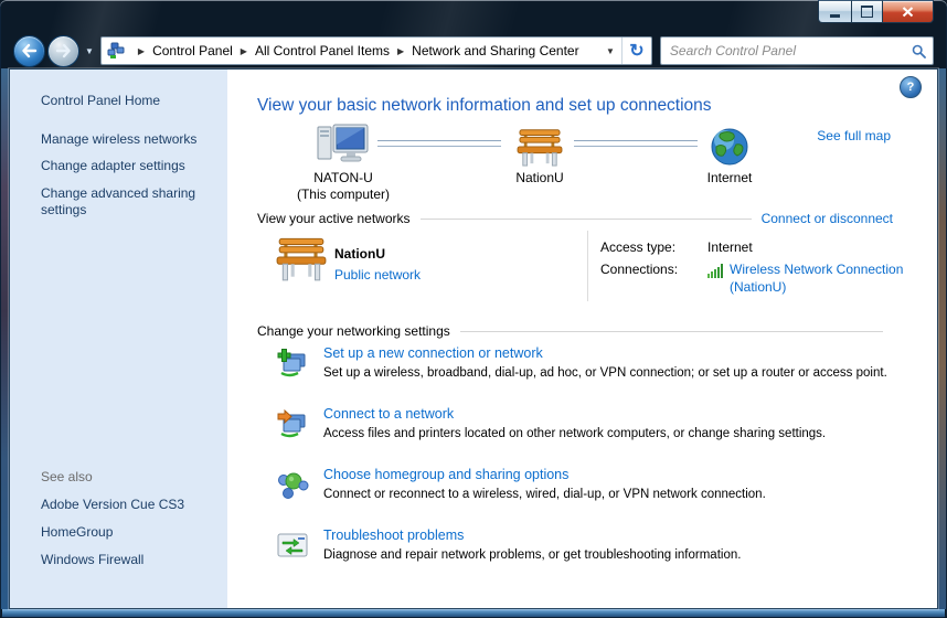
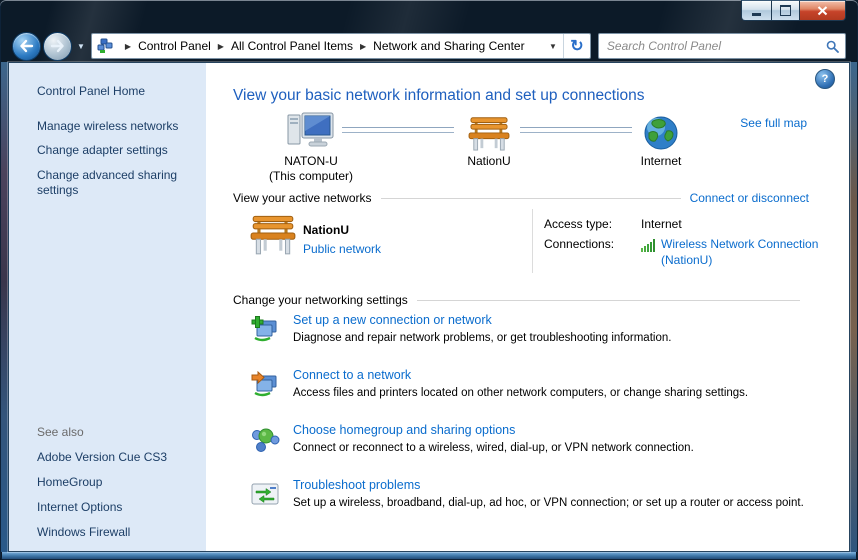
  ▼
  ▶
  Control Panel
  ▶
  All Control Panel Items
  ▶
  Network and Sharing Center
  ▼
  ↻
  Search Control Panel
  Control Panel Home
  Manage wireless networks
  Change adapter settings
  Change advanced sharing settings
  See also
  Adobe Version Cue CS3
  HomeGroup
+ Internet Options
  Windows Firewall
  ?
  View your basic network information and set up connections
  See full map
  NATON-U
  (This computer)
  NationU
  Internet
  View your active networks
  Connect or disconnect
  NationU
  Public network
  Access type:
  Internet
  Connections:
  Wireless Network Connection (NationU)
  Change your networking settings
  Set up a new connection or network
- Set up a wireless, broadband, dial-up, ad hoc, or VPN connection; or set up a router or access point.
+ Diagnose and repair network problems, or get troubleshooting information.
  Connect to a network
  Access files and printers located on other network computers, or change sharing settings.
  Choose homegroup and sharing options
  Connect or reconnect to a wireless, wired, dial-up, or VPN network connection.
  Troubleshoot problems
- Diagnose and repair network problems, or get troubleshooting information.
+ Set up a wireless, broadband, dial-up, ad hoc, or VPN connection; or set up a router or access point.
